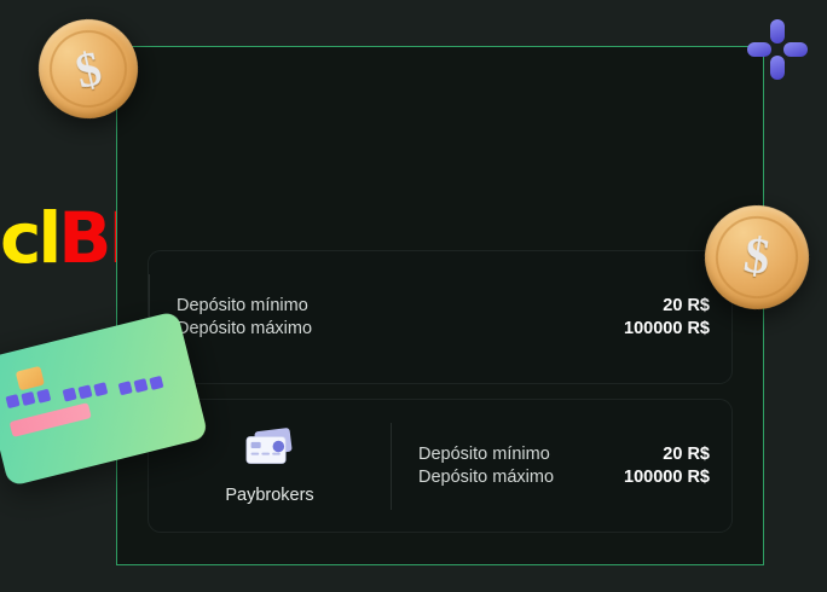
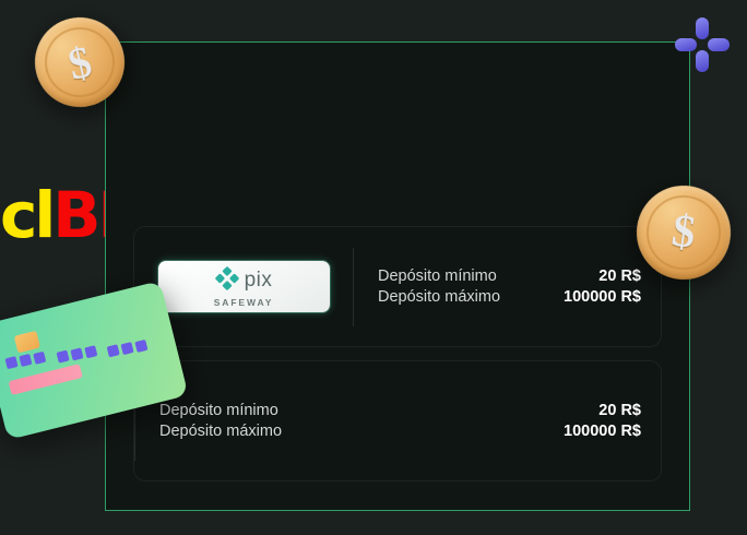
+ pix
+ SAFEWAY
  Depósito mínimo
  20 R$
  Depósito máximo
  100000 R$
- Paybrokers
  Depósito mínimo
  20 R$
  Depósito máximo
  100000 R$
